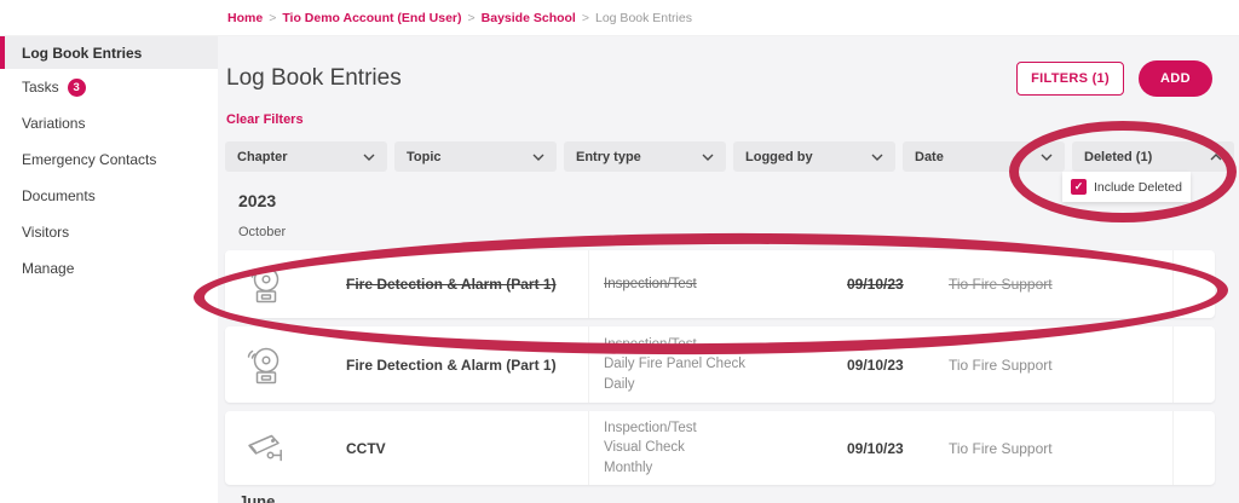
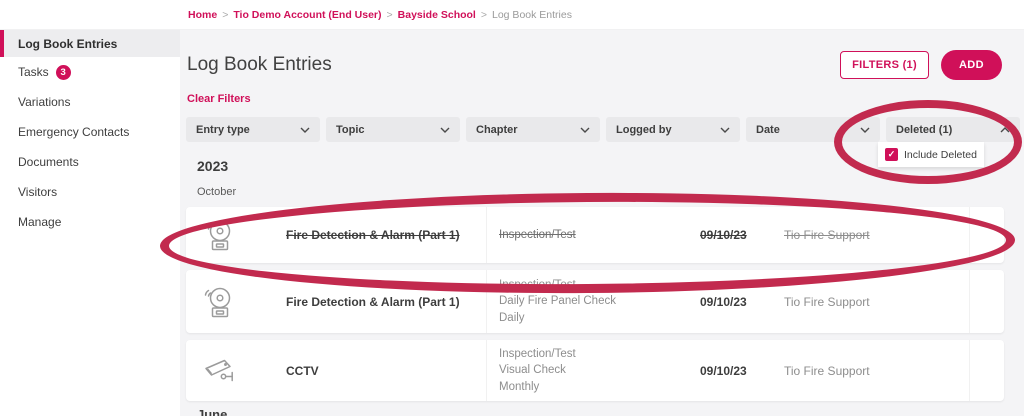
  Home
  >
  Tio Demo Account (End User)
  >
  Bayside School
  >
  Log Book Entries
  Log Book Entries
  Tasks
  3
  Variations
  Emergency Contacts
  Documents
  Visitors
  Manage
  Log Book Entries
  FILTERS (1)
  ADD
  Clear Filters
- Chapter
+ Entry type
  Topic
- Entry type
+ Chapter
  Logged by
  Date
  Deleted (1)
  Include Deleted
  2023
  October
  Fire Detection & Alarm (Part 1)
  Inspection/Test
  09/10/23
  Tio Fire Support
  Fire Detection & Alarm (Part 1)
  Inspection/Test
  Daily Fire Panel Check
  Daily
  09/10/23
  Tio Fire Support
  CCTV
  Inspection/Test
  Visual Check
  Monthly
  09/10/23
  Tio Fire Support
  June
